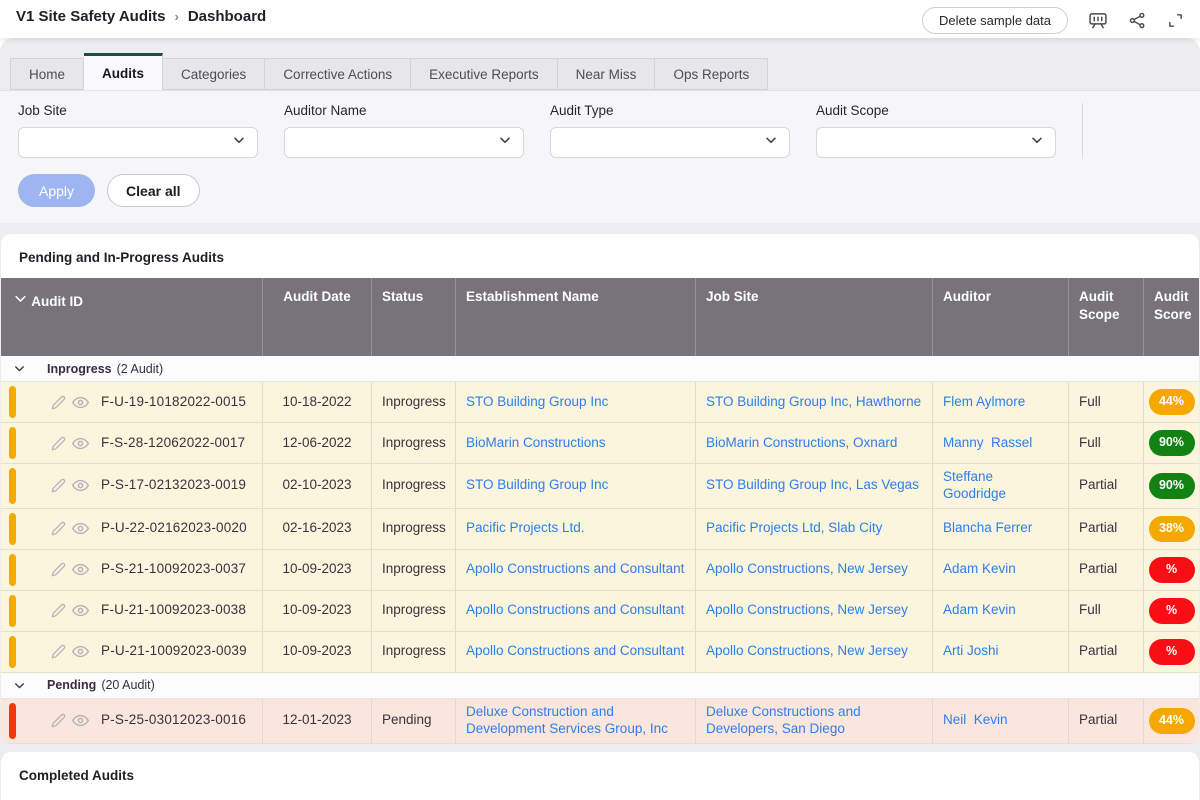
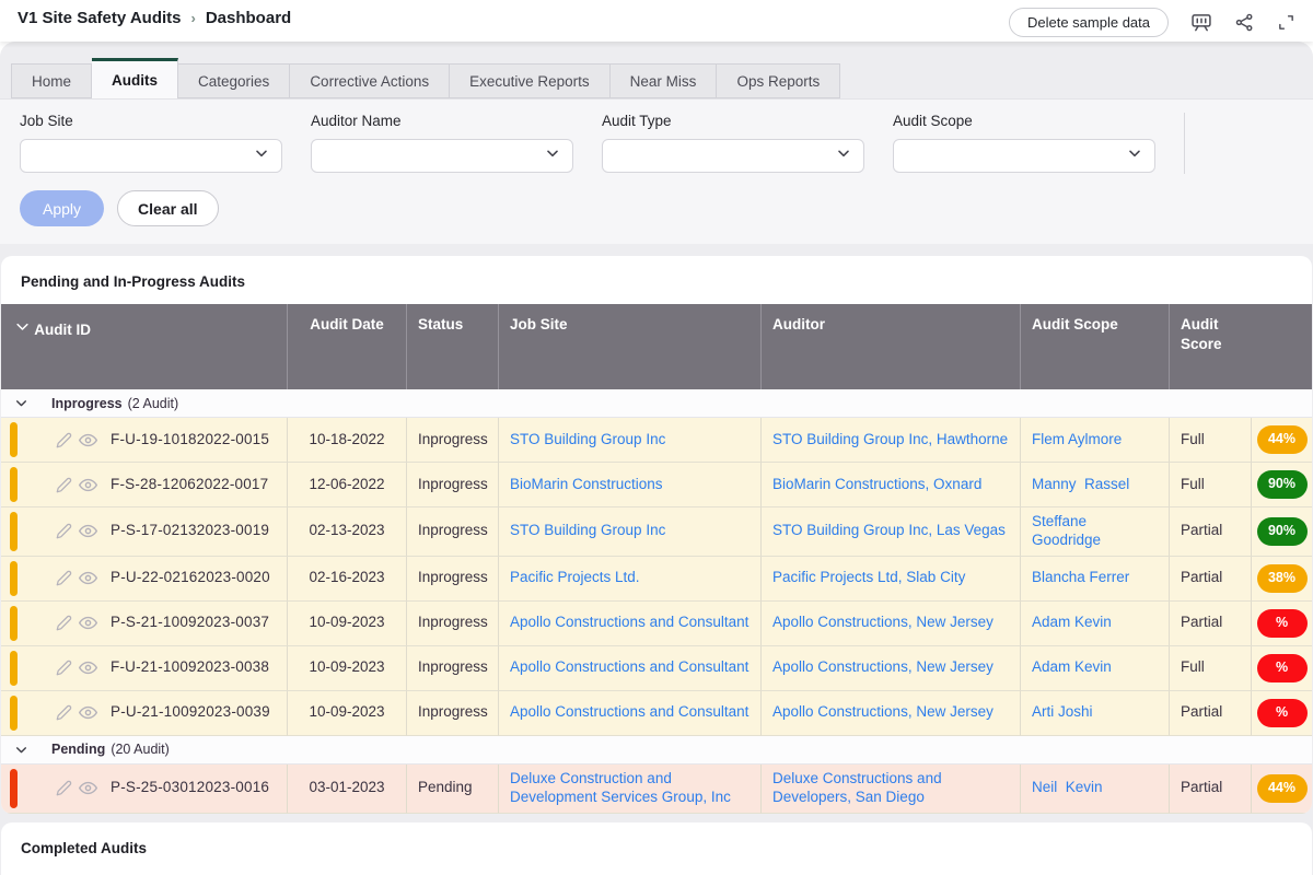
  V1 Site Safety Audits
  ›
  Dashboard
  Delete sample data
  Home
  Audits
  Categories
  Corrective Actions
  Executive Reports
  Near Miss
  Ops Reports
  Job Site
  Auditor Name
  Audit Type
  Audit Scope
  Apply
  Clear all
  Pending and In-Progress Audits
  Audit ID
  Audit Date
  Status
- Establishment Name
  Job Site
  Auditor
  Audit Scope
  Audit Score
  Inprogress
  (2 Audit)
  F-U-19-10182022-0015
  10-18-2022
  Inprogress
  STO Building Group Inc
  STO Building Group Inc, Hawthorne
  Flem Aylmore
  Full
  44%
  F-S-28-12062022-0017
  12-06-2022
  Inprogress
  BioMarin Constructions
  BioMarin Constructions, Oxnard
  Manny Rassel
  Full
  90%
  P-S-17-02132023-0019
- 02-10-2023
+ 02-13-2023
  Inprogress
  STO Building Group Inc
  STO Building Group Inc, Las Vegas
  Steffane Goodridge
  Partial
  90%
  P-U-22-02162023-0020
  02-16-2023
  Inprogress
  Pacific Projects Ltd.
  Pacific Projects Ltd, Slab City
  Blancha Ferrer
  Partial
  38%
  P-S-21-10092023-0037
  10-09-2023
  Inprogress
  Apollo Constructions and Consultant
  Apollo Constructions, New Jersey
  Adam Kevin
  Partial
  %
  F-U-21-10092023-0038
  10-09-2023
  Inprogress
  Apollo Constructions and Consultant
  Apollo Constructions, New Jersey
  Adam Kevin
  Full
  %
  P-U-21-10092023-0039
  10-09-2023
  Inprogress
  Apollo Constructions and Consultant
  Apollo Constructions, New Jersey
  Arti Joshi
  Partial
  %
  Pending
  (20 Audit)
  P-S-25-03012023-0016
- 12-01-2023
+ 03-01-2023
  Pending
  Deluxe Construction and Development Services Group, Inc
  Deluxe Constructions and Developers, San Diego
  Neil Kevin
  Partial
  44%
  Completed Audits
